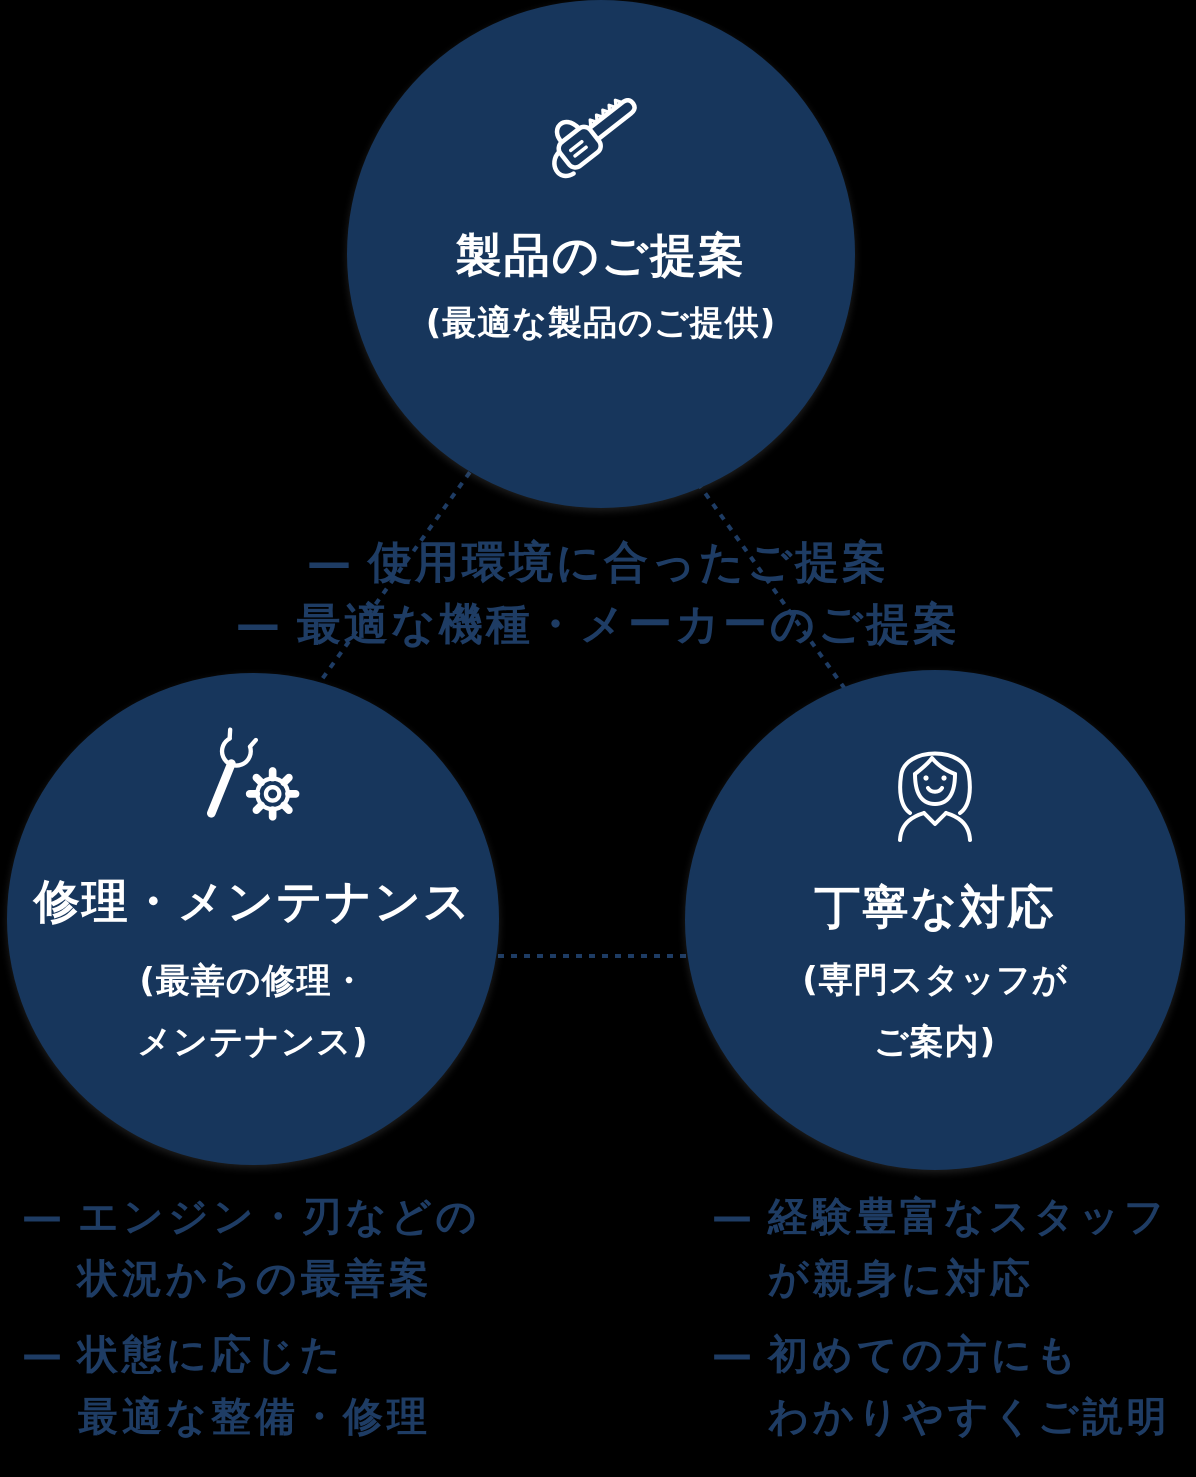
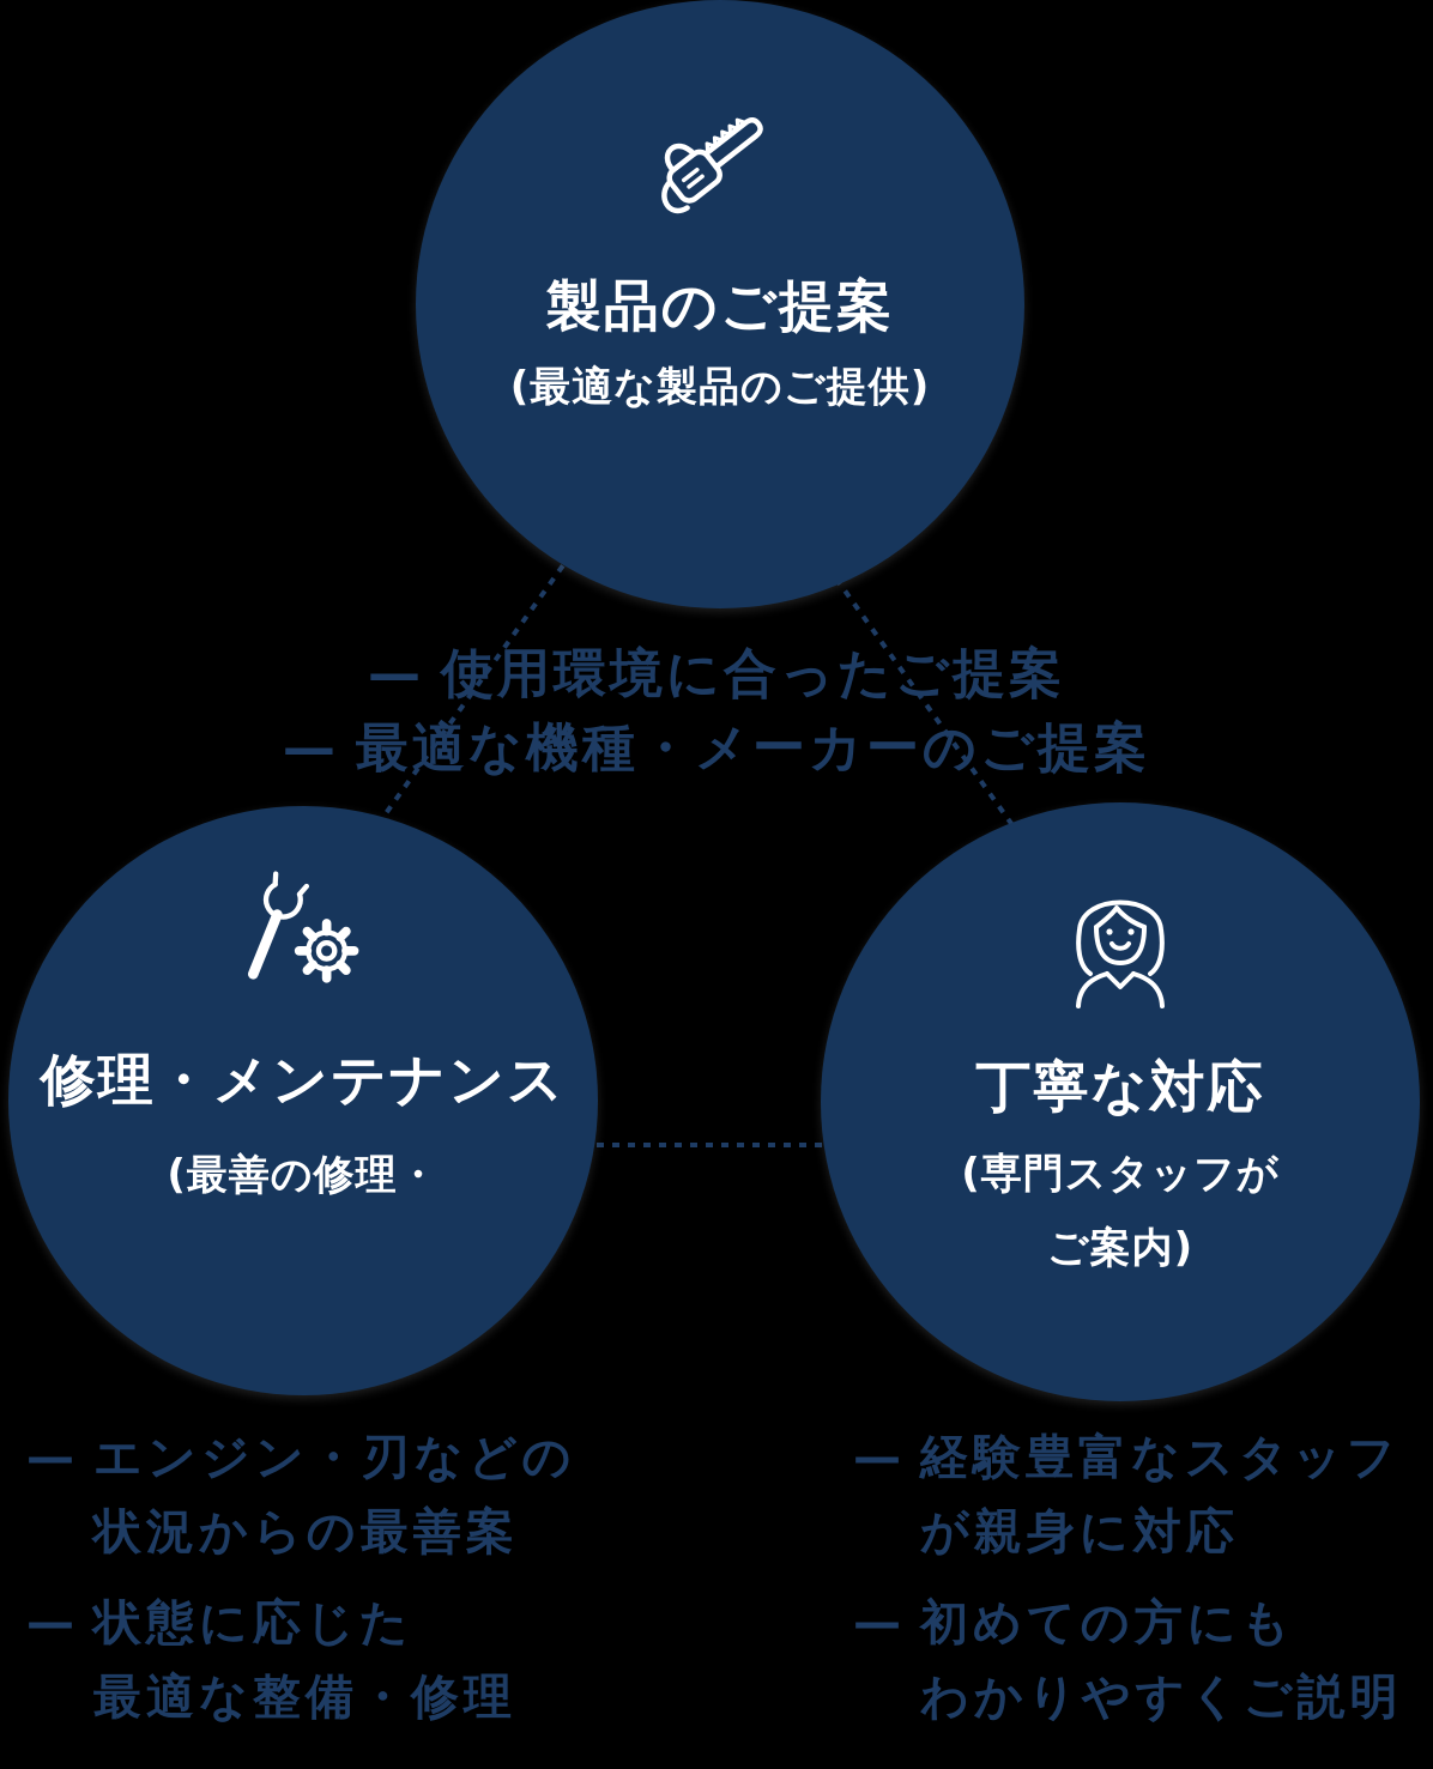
  製品のご提案
  (最適な製品のご提供)
  修理・メンテナンス
  (最善の修理・
- メンテナンス)
  丁寧な対応
  (専門スタッフが
  ご案内)
  — 使用環境に合ったご提案
  — 最適な機種・メーカーのご提案
  —
  エンジン・刃などの
  状況からの最善案
  —
  状態に応じた
  最適な整備・修理
  —
  経験豊富なスタッフ
  が親身に対応
  —
  初めての方にも
  わかりやすくご説明
